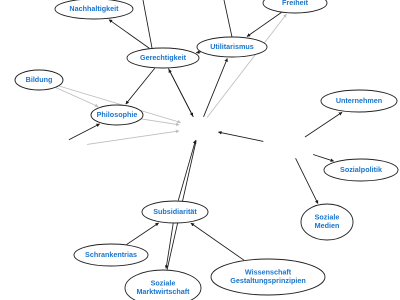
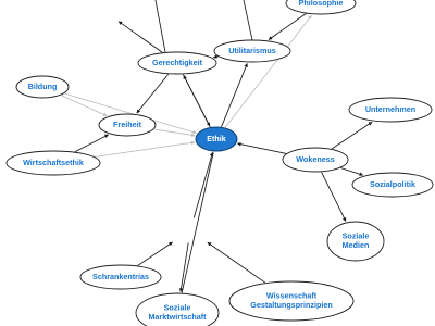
- Nachhaltigkeit
- Freiheit
+ Philosophie
  Gerechtigkeit
  Utilitarismus
  Bildung
- Philosophie
+ Freiheit
+ Wirtschaftsethik
+ Ethik
+ Wokeness
  Unternehmen
  Sozialpolitik
  Soziale
  Medien
- Subsidiarität
  Schrankentrias
  Soziale
  Marktwirtschaft
  Wissenschaft
  Gestaltungsprinzipien
